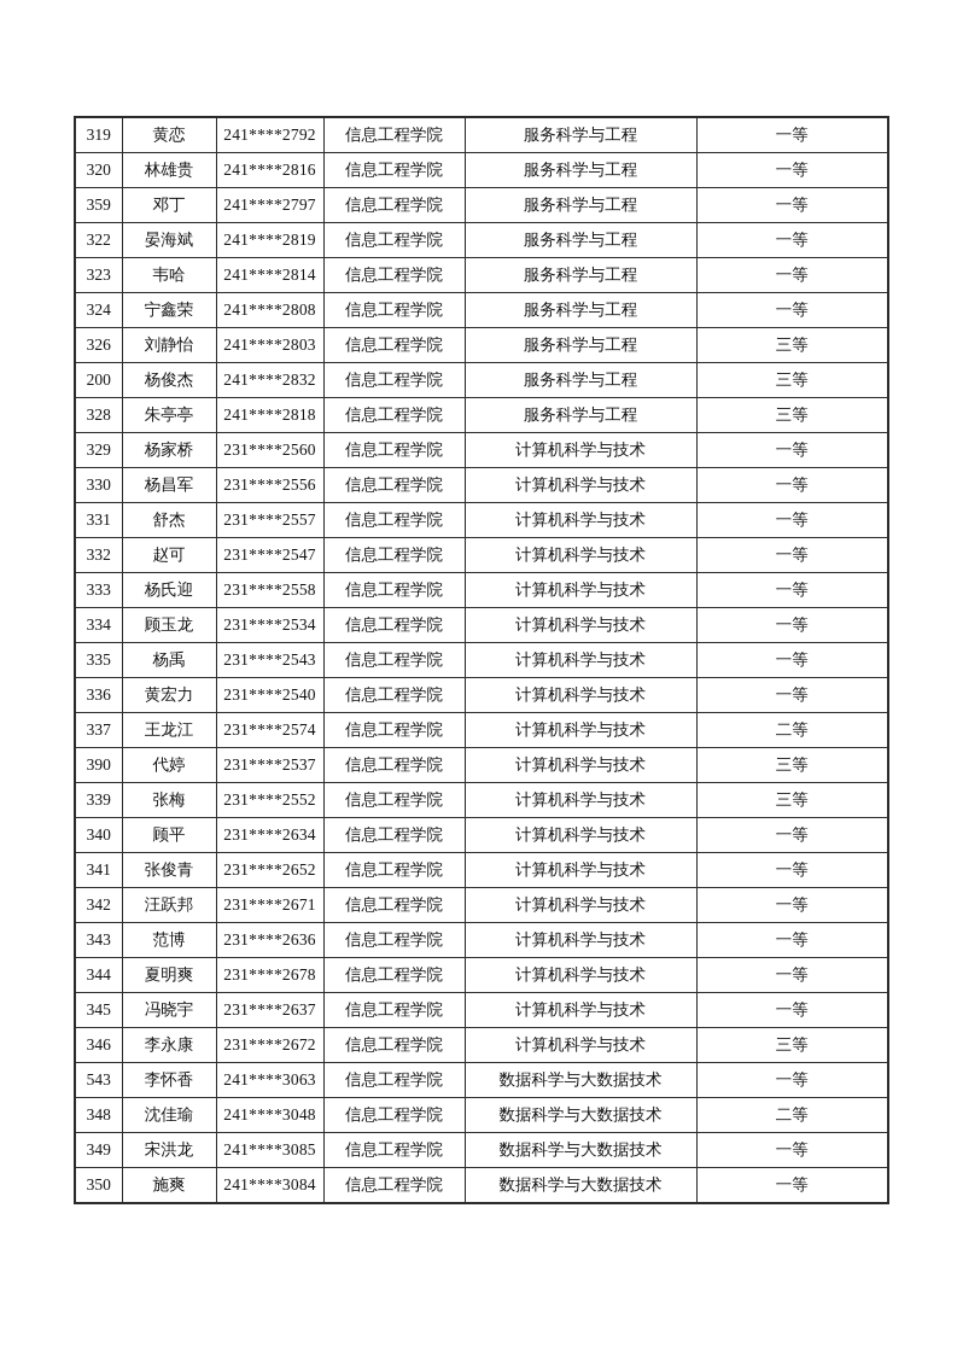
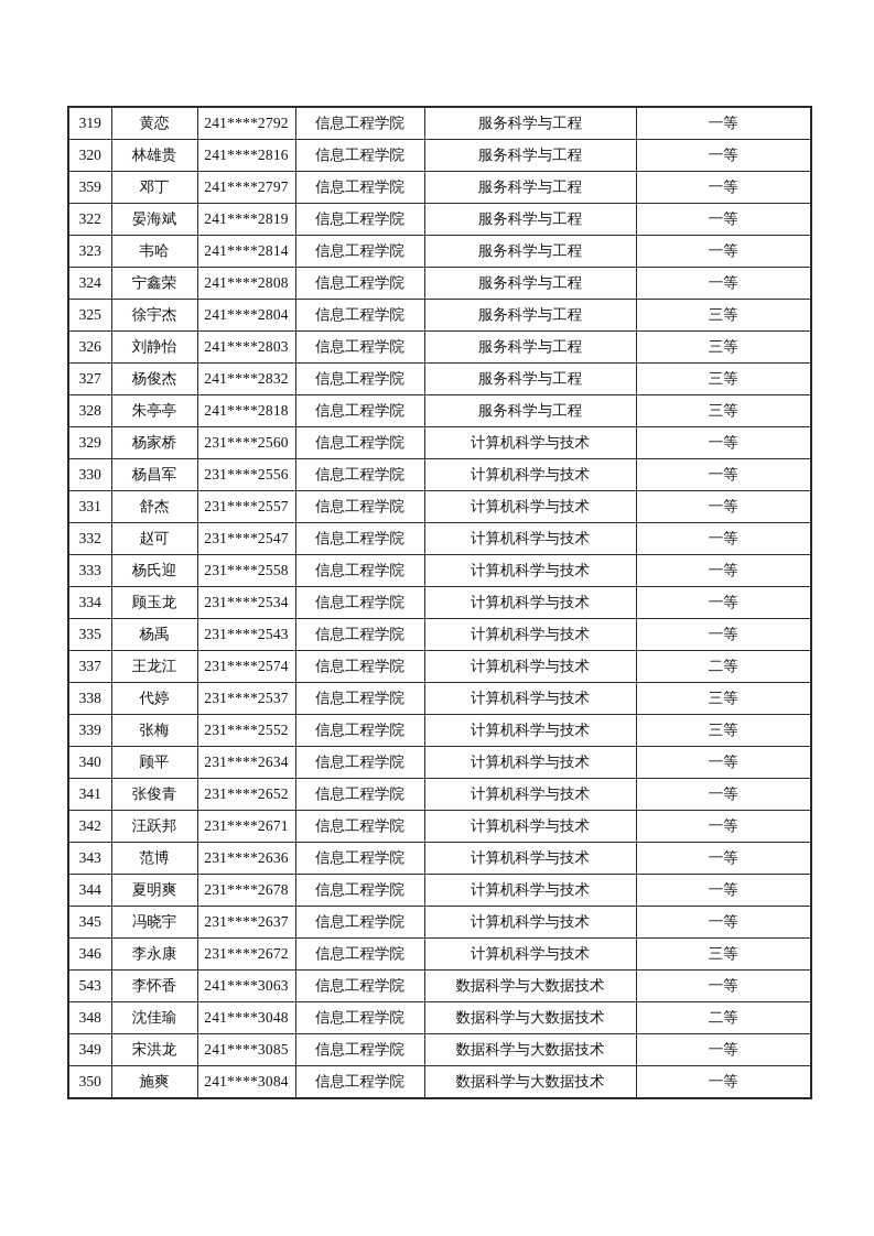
  319	黄恋	241****2792	信息工程学院	服务科学与工程	一等
  320	林雄贵	241****2816	信息工程学院	服务科学与工程	一等
  359	邓丁	241****2797	信息工程学院	服务科学与工程	一等
  322	晏海斌	241****2819	信息工程学院	服务科学与工程	一等
  323	韦哈	241****2814	信息工程学院	服务科学与工程	一等
  324	宁鑫荣	241****2808	信息工程学院	服务科学与工程	一等
+ 325	徐宇杰	241****2804	信息工程学院	服务科学与工程	三等
  326	刘静怡	241****2803	信息工程学院	服务科学与工程	三等
- 200	杨俊杰	241****2832	信息工程学院	服务科学与工程	三等
+ 327	杨俊杰	241****2832	信息工程学院	服务科学与工程	三等
  328	朱亭亭	241****2818	信息工程学院	服务科学与工程	三等
  329	杨家桥	231****2560	信息工程学院	计算机科学与技术	一等
  330	杨昌军	231****2556	信息工程学院	计算机科学与技术	一等
  331	舒杰	231****2557	信息工程学院	计算机科学与技术	一等
  332	赵可	231****2547	信息工程学院	计算机科学与技术	一等
  333	杨氏迎	231****2558	信息工程学院	计算机科学与技术	一等
  334	顾玉龙	231****2534	信息工程学院	计算机科学与技术	一等
  335	杨禹	231****2543	信息工程学院	计算机科学与技术	一等
- 336	黄宏力	231****2540	信息工程学院	计算机科学与技术	一等
  337	王龙江	231****2574	信息工程学院	计算机科学与技术	二等
- 390	代婷	231****2537	信息工程学院	计算机科学与技术	三等
+ 338	代婷	231****2537	信息工程学院	计算机科学与技术	三等
  339	张梅	231****2552	信息工程学院	计算机科学与技术	三等
  340	顾平	231****2634	信息工程学院	计算机科学与技术	一等
  341	张俊青	231****2652	信息工程学院	计算机科学与技术	一等
  342	汪跃邦	231****2671	信息工程学院	计算机科学与技术	一等
  343	范博	231****2636	信息工程学院	计算机科学与技术	一等
  344	夏明爽	231****2678	信息工程学院	计算机科学与技术	一等
  345	冯晓宇	231****2637	信息工程学院	计算机科学与技术	一等
  346	李永康	231****2672	信息工程学院	计算机科学与技术	三等
  543	李怀香	241****3063	信息工程学院	数据科学与大数据技术	一等
  348	沈佳瑜	241****3048	信息工程学院	数据科学与大数据技术	二等
  349	宋洪龙	241****3085	信息工程学院	数据科学与大数据技术	一等
  350	施爽	241****3084	信息工程学院	数据科学与大数据技术	一等
